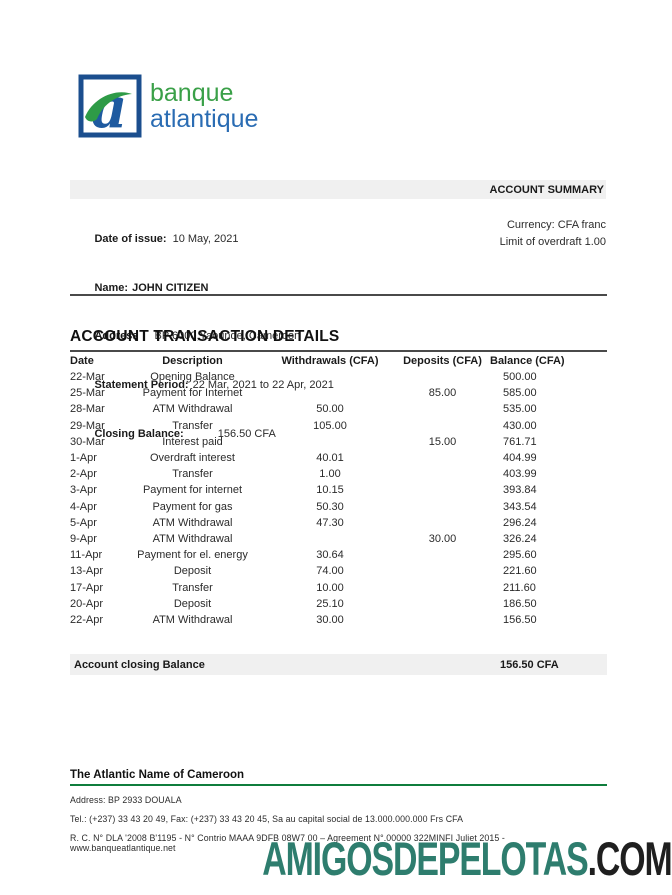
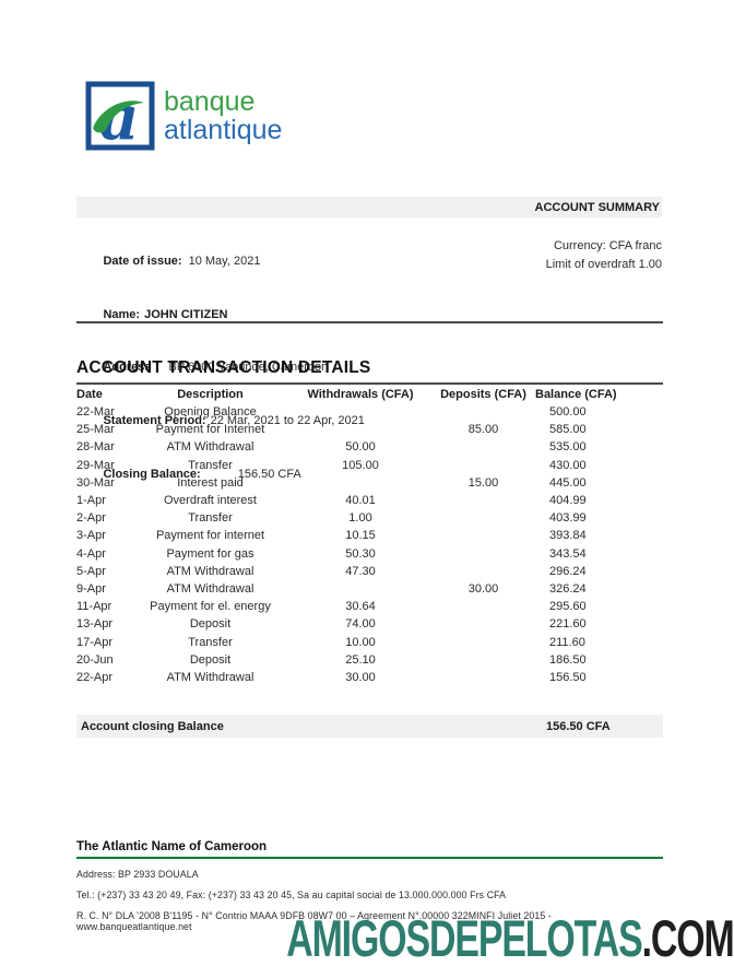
  a
  banque
  atlantique
  ACCOUNT SUMMARY
  Date of issue: 10 May, 2021
  Name: JOHN CITIZEN
  Address BP 6000,Yaounde, Cameroon
  Statement Period: 22 Mar, 2021 to 22 Apr, 2021
  Closing Balance: 156.50 CFA
  Currency: CFA franc
  Limit of overdraft 1.00
  ACCOUNT TRANSACTION DETAILS
  Date	Description	Withdrawals (CFA)	Deposits (CFA)	Balance (CFA)
  22-Mar	Opening Balance			500.00
  25-Mar	Payment for Internet		85.00	585.00
  28-Mar	ATM Withdrawal	50.00		535.00
  29-Mar	Transfer	105.00		430.00
- 30-Mar	Interest paid		15.00	761.71
+ 30-Mar	Interest paid		15.00	445.00
  1-Apr	Overdraft interest	40.01		404.99
  2-Apr	Transfer	1.00		403.99
  3-Apr	Payment for internet	10.15		393.84
  4-Apr	Payment for gas	50.30		343.54
  5-Apr	ATM Withdrawal	47.30		296.24
  9-Apr	ATM Withdrawal		30.00	326.24
  11-Apr	Payment for el. energy	30.64		295.60
  13-Apr	Deposit	74.00		221.60
  17-Apr	Transfer	10.00		211.60
- 20-Apr	Deposit	25.10		186.50
+ 20-Jun	Deposit	25.10		186.50
  22-Apr	ATM Withdrawal	30.00		156.50
  Account closing Balance
  156.50 CFA
  The Atlantic Name of Cameroon
  Address: BP 2933 DOUALA
  Tel.: (+237) 33 43 20 49, Fax: (+237) 33 43 20 45, Sa au capital social de 13.000.000.000 Frs CFA
  R. C. N° DLA '2008 B'1195 - N° Contrio MAAA 9DFB 08W7 00 – Agreement N°.00000 322MINFI Juliet 2015 - www.banqueatlantique.net
  AMIGOSDEPELOTAS.COM
